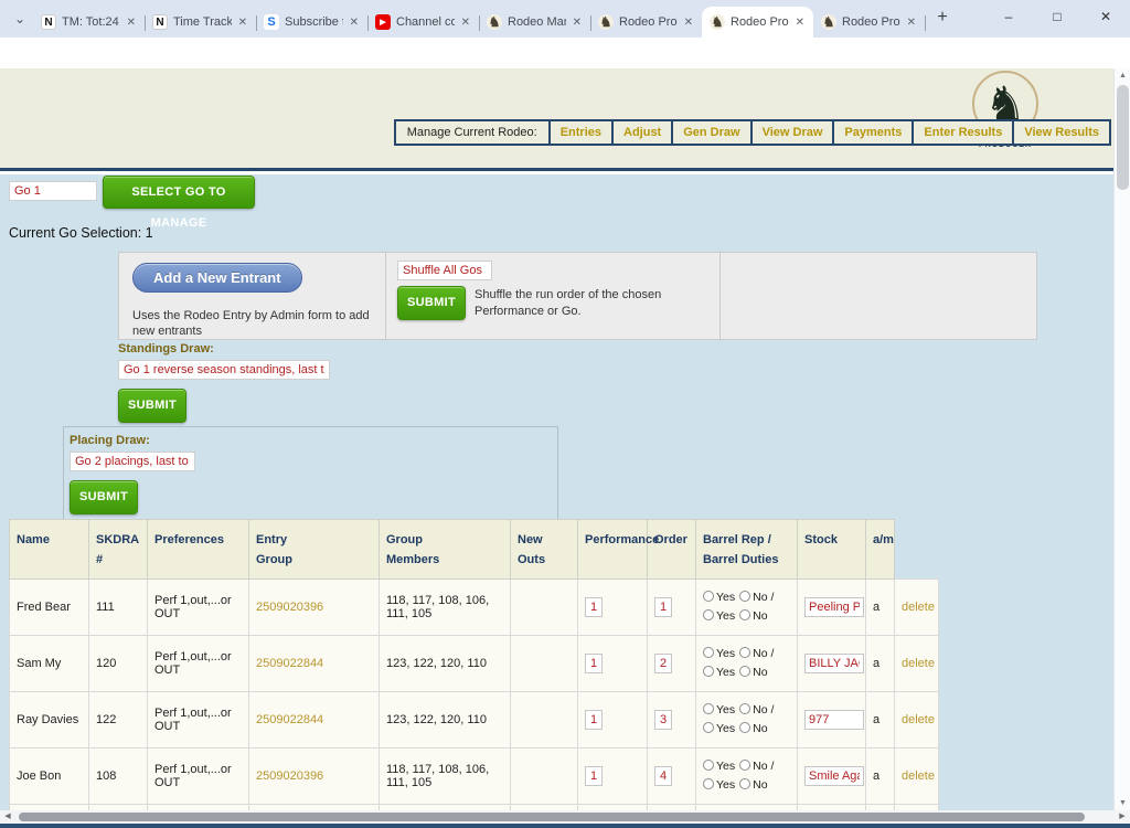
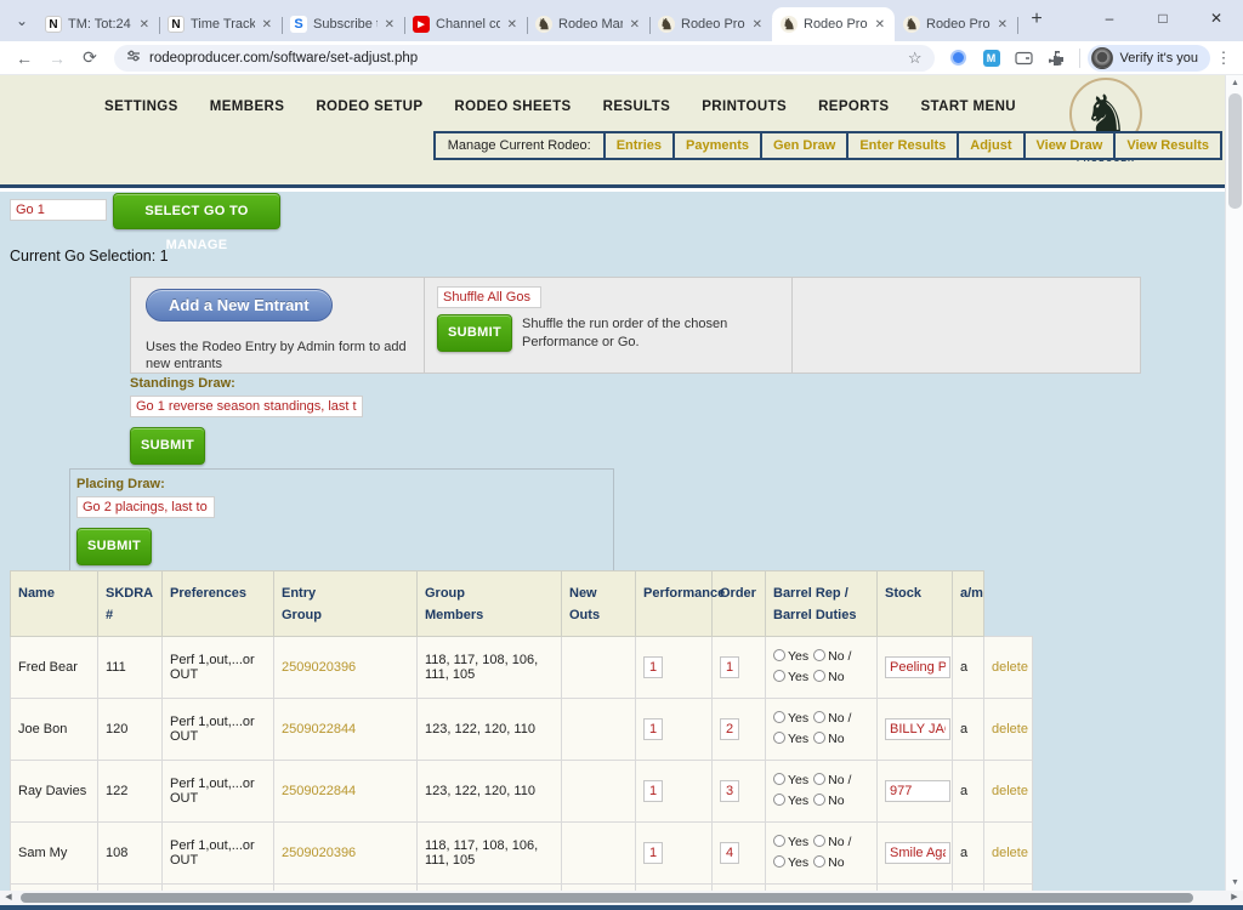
  ⌄
  N
  TM: Tot:24
  ✕
  N
  Time Track
  ✕
  S
  Subscribe
  ✕
  Channel co
  ✕
  ♞
  Rodeo Ma
  ✕
  ♞
  Rodeo Pro
  ✕
  ♞
  Rodeo Pro
  ✕
  ♞
  Rodeo Pro
  ✕
  +
  –
  □
  ✕
+ ←
+ →
+ ⟳
+ rodeoproducer.com/software/set-adjust.php
+ ☆
+ M
+ Verify it's you
+ ⋮
  ♞
+ SETTINGS
+ MEMBERS
+ RODEO SETUP
+ RODEO SHEETS
+ RESULTS
+ PRINTOUTS
+ REPORTS
+ START MENU
  Manage Current Rodeo:
  Entries
- Adjust
+ Payments
  Gen Draw
- View Draw
+ Enter Results
- Payments
+ Adjust
- Enter Results
+ View Draw
  View Results
  Go 1
  SELECT GO TO MANAGE
  Current Go Selection: 1
  Add a New Entrant
  Uses the Rodeo Entry by Admin form to add new entrants
  Shuffle All Gos
  SUBMIT
  Shuffle the run order of the chosen Performance or Go.
  Standings Draw:
  Go 1 reverse season standings, last t
  SUBMIT
  Placing Draw:
  Go 2 placings, last to
  SUBMIT
  Name	SKDRA #	Preferences	Entry Group	Group Members	New Outs	Performanc	Order	Barrel Rep / Barrel Duties	Stock	a/m
  Fred Bear	111	Perf 1,out,...or OUT	2509020396	118, 117, 108, 106, 111, 105		1	1	Yes No /Yes No	Peeling P	a	delete
- Sam My	120	Perf 1,out,...or OUT	2509022844	123, 122, 120, 110		1	2	Yes No /Yes No	BILLY JA	a	delete
+ Joe Bon	120	Perf 1,out,...or OUT	2509022844	123, 122, 120, 110		1	2	Yes No /Yes No	BILLY JA	a	delete
  Ray Davies	122	Perf 1,out,...or OUT	2509022844	123, 122, 120, 110		1	3	Yes No /Yes No	977	a	delete
- Joe Bon	108	Perf 1,out,...or OUT	2509020396	118, 117, 108, 106, 111, 105		1	4	Yes No /Yes No	Smile Ag	a	delete
+ Sam My	108	Perf 1,out,...or OUT	2509020396	118, 117, 108, 106, 111, 105		1	4	Yes No /Yes No	Smile Ag	a	delete
